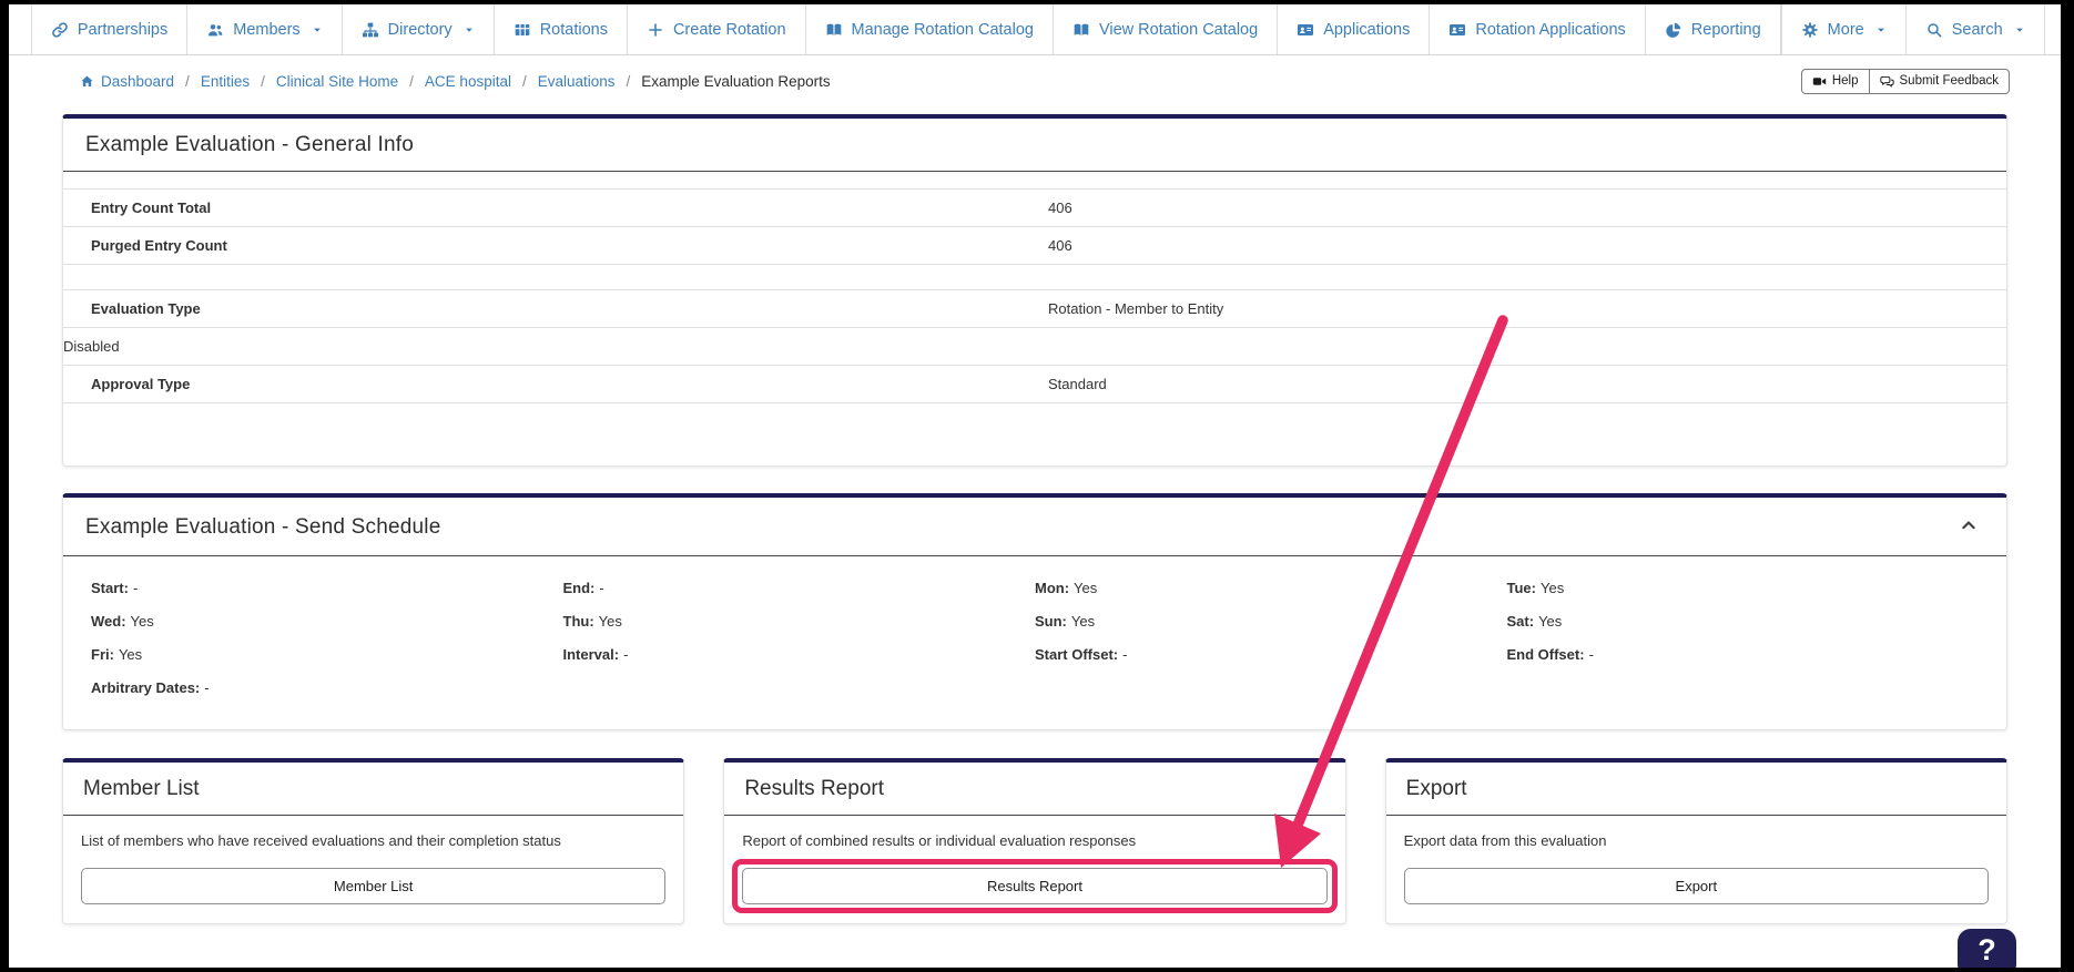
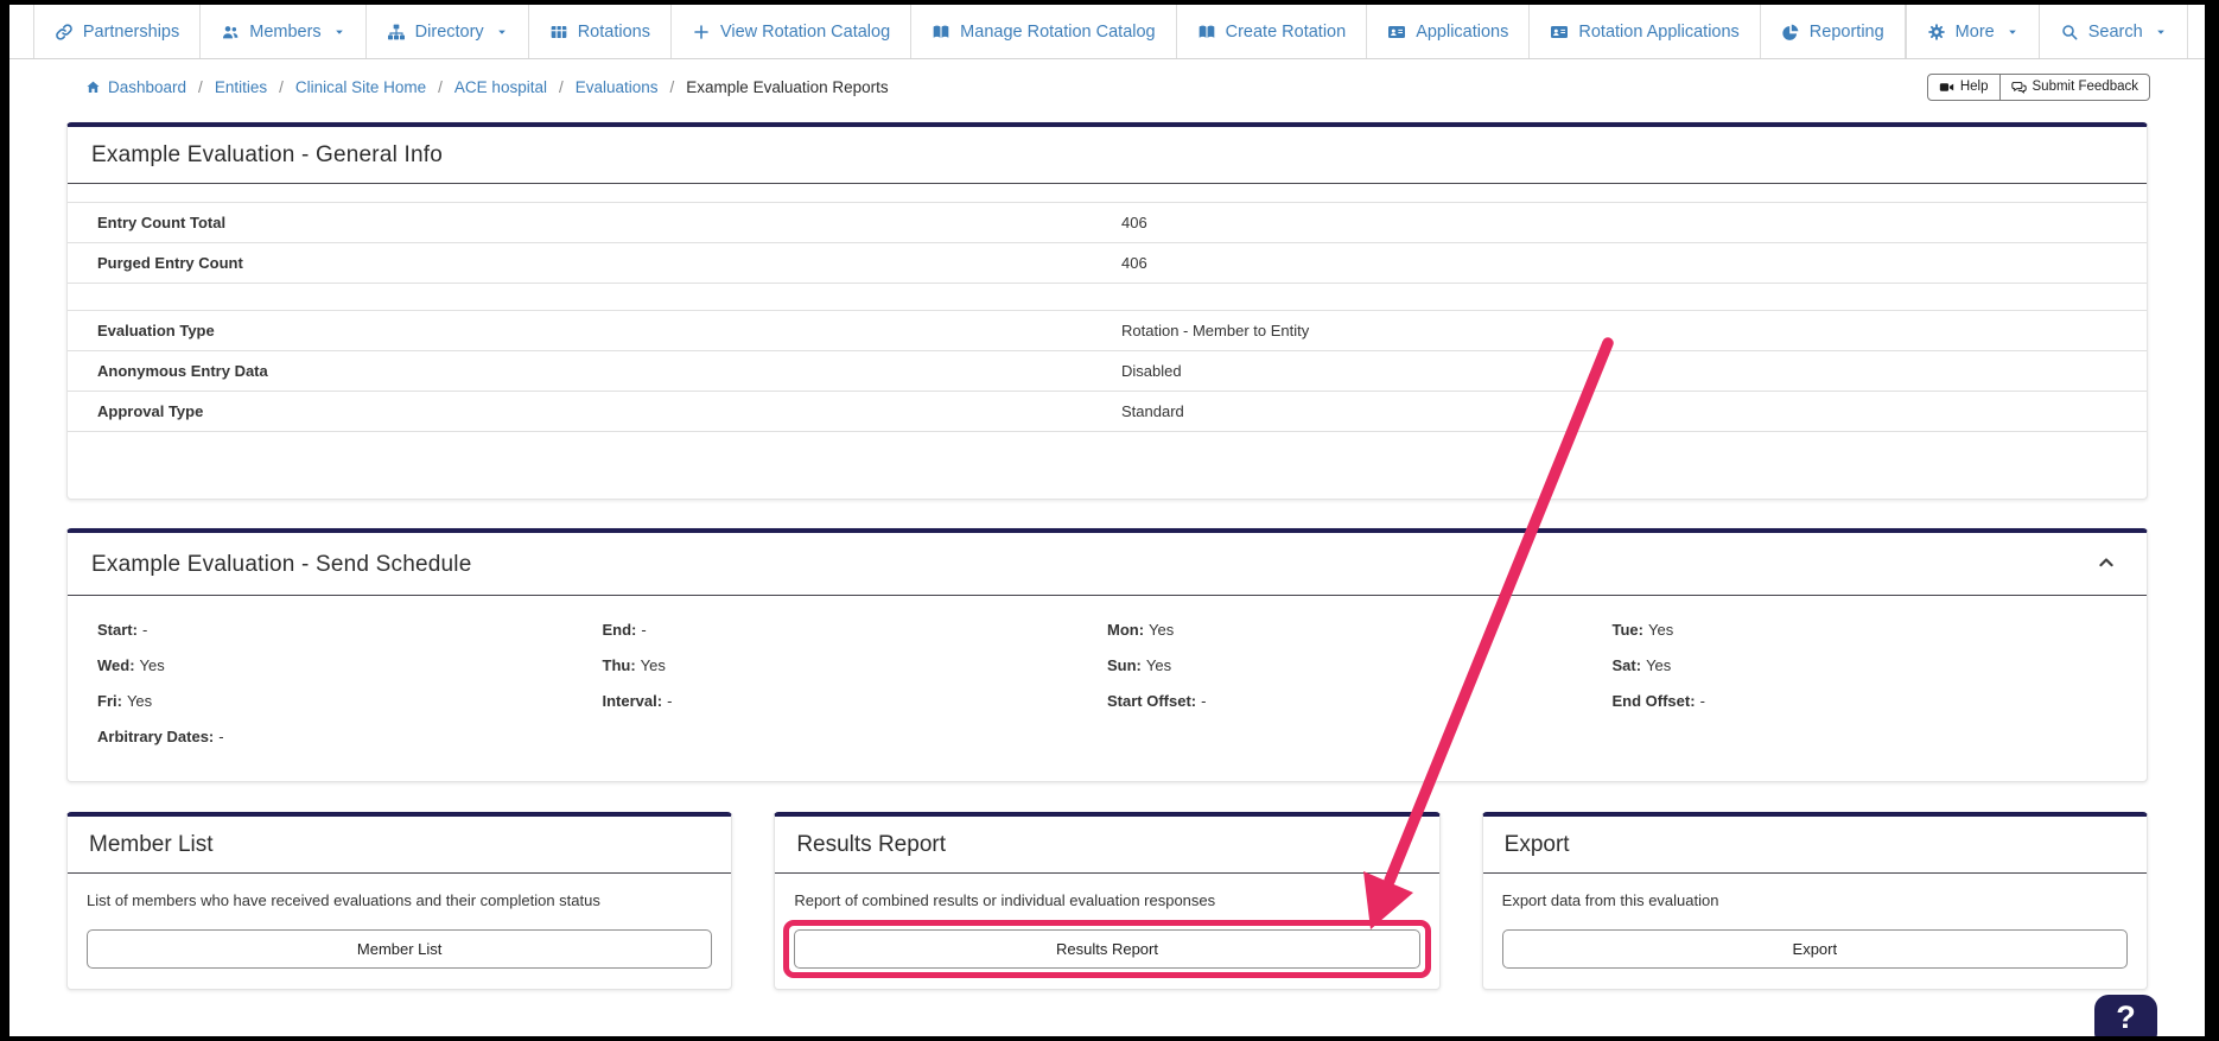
  Partnerships
  Members
  Directory
  Rotations
- Create Rotation
+ View Rotation Catalog
  Manage Rotation Catalog
- View Rotation Catalog
+ Create Rotation
  Applications
  Rotation Applications
  Reporting
  More
  Search
  Dashboard
  /
  Entities
  /
  Clinical Site Home
  /
  ACE hospital
  /
  Evaluations
  /
  Example Evaluation Reports
  Help
  Submit Feedback
  Example Evaluation - General Info
  Entry Count Total
  406
  Purged Entry Count
  406
  Evaluation Type
  Rotation - Member to Entity
+ Anonymous Entry Data
  Disabled
  Approval Type
  Standard
  Example Evaluation - Send Schedule
  Start: -
  End: -
  Mon: Yes
  Tue: Yes
  Wed: Yes
  Thu: Yes
  Sun: Yes
  Sat: Yes
  Fri: Yes
  Interval: -
  Start Offset: -
  End Offset: -
  Arbitrary Dates: -
  Member List
  List of members who have received evaluations and their completion status
  Member List
  Results Report
  Report of combined results or individual evaluation responses
  Results Report
  Export
  Export data from this evaluation
  Export
  ?
